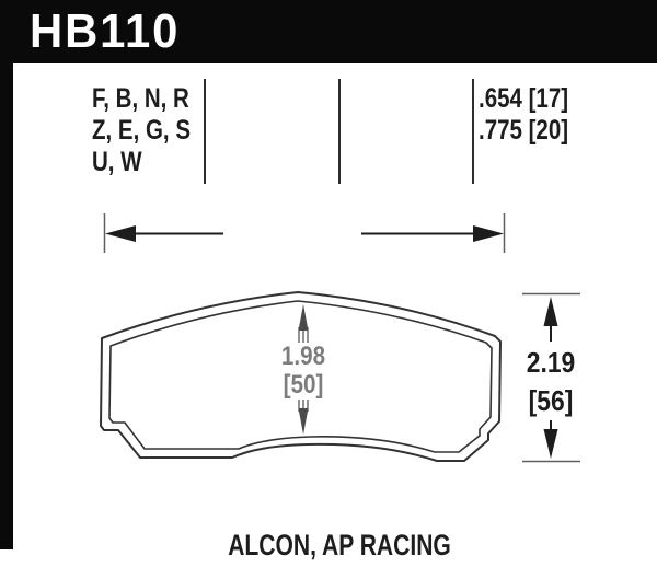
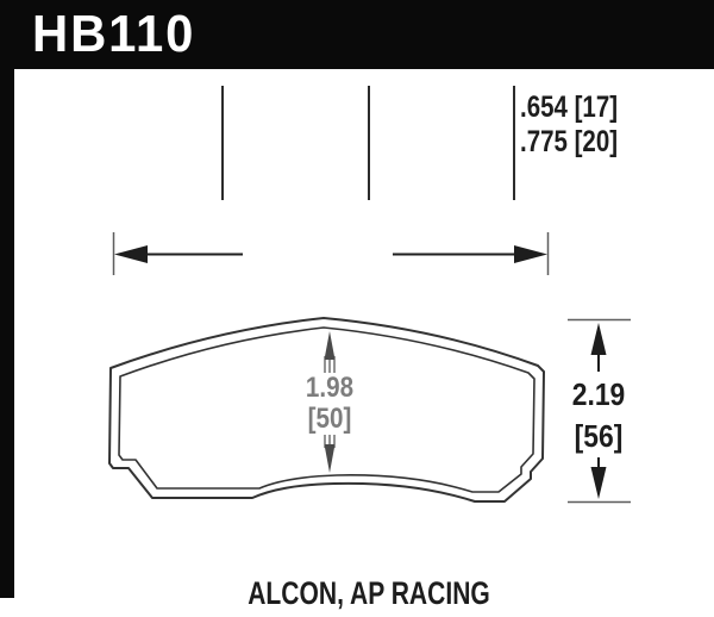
  HB110
- F, B, N, R
- Z, E, G, S
- U, W
  .654 [17]
  .775 [20]
  1.98
  [50]
  2.19
  [56]
  ALCON, AP RACING
